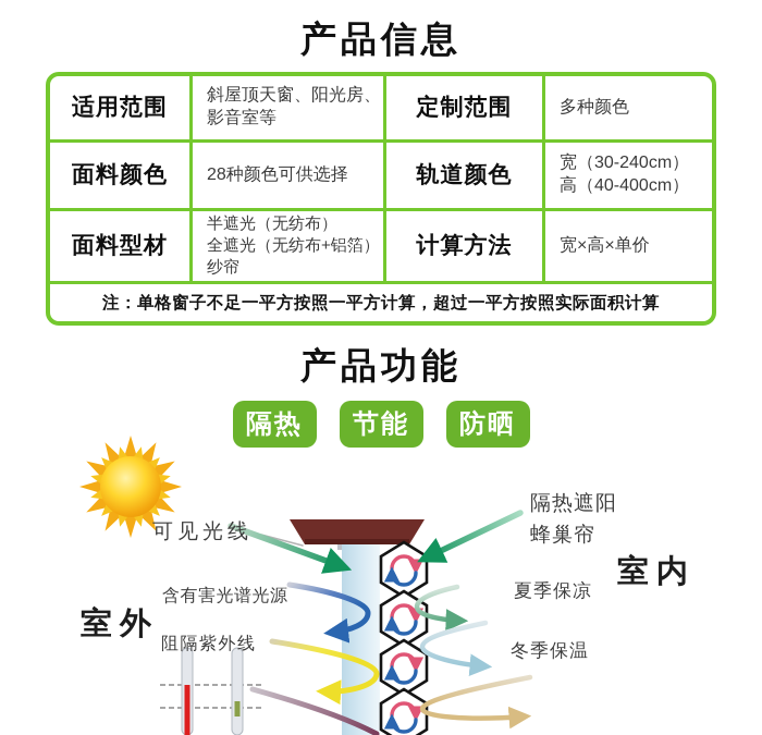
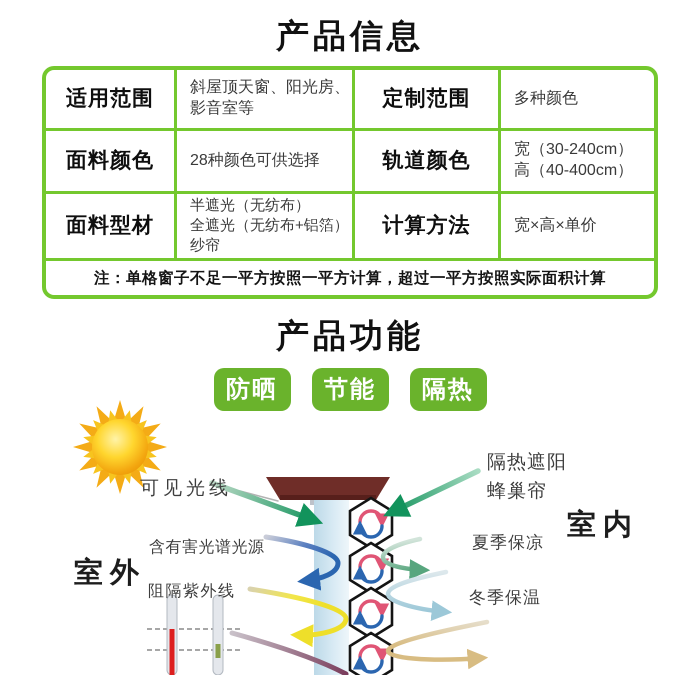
  产品信息
  适用范围
  斜屋顶天窗、阳光房、
  影音室等
  定制范围
  多种颜色
  面料颜色
  28种颜色可供选择
  轨道颜色
  宽（30-240cm）
  高（40-400cm）
  面料型材
  半遮光（无纺布）
  全遮光（无纺布+铝箔）
  纱帘
  计算方法
  宽×高×单价
  注：单格窗子不足一平方按照一平方计算，超过一平方按照实际面积计算
  产品功能
- 隔热
+ 防晒
  节能
- 防晒
+ 隔热
  可见光线
  含有害光谱光源
  阻隔紫外线
  室外
  室内
  隔热遮阳
  蜂巢帘
  夏季保凉
  冬季保温
